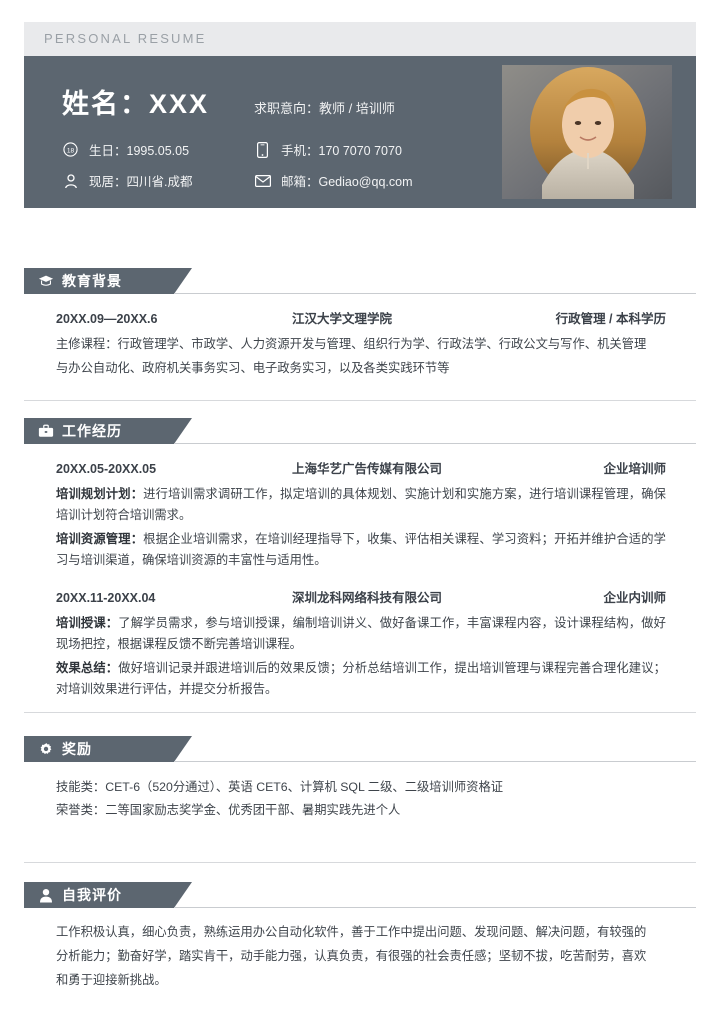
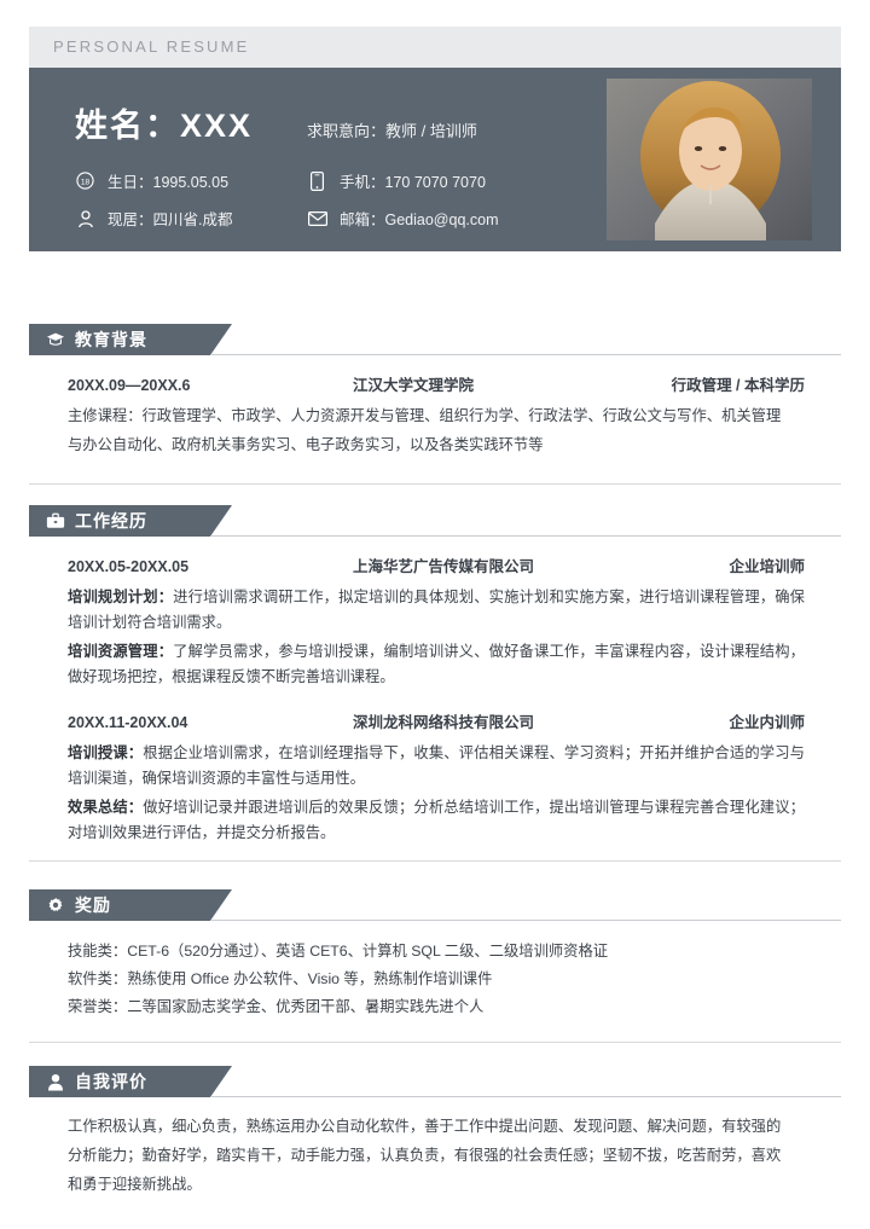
  PERSONAL RESUME
  姓名：XXX
  求职意向：教师 / 培训师
  生日：1995.05.05
  手机：170 7070 7070
  现居：四川省.成都
  邮箱：Gediao@qq.com
  教育背景
  20XX.09—20XX.6
  江汉大学文理学院
  行政管理 / 本科学历
  主修课程：行政管理学、市政学、人力资源开发与管理、组织行为学、行政法学、行政公文与写作、机关管理
  与办公自动化、政府机关事务实习、电子政务实习，以及各类实践环节等
  工作经历
  20XX.05-20XX.05
  上海华艺广告传媒有限公司
  企业培训师
  培训规划计划：进行培训需求调研工作，拟定培训的具体规划、实施计划和实施方案，进行培训课程管理，确保培训计划符合培训需求。
- 培训资源管理：根据企业培训需求，在培训经理指导下，收集、评估相关课程、学习资料；开拓并维护合适的学习与培训渠道，确保培训资源的丰富性与适用性。
+ 培训资源管理：了解学员需求，参与培训授课，编制培训讲义、做好备课工作，丰富课程内容，设计课程结构，做好现场把控，根据课程反馈不断完善培训课程。
  20XX.11-20XX.04
  深圳龙科网络科技有限公司
  企业内训师
- 培训授课：了解学员需求，参与培训授课，编制培训讲义、做好备课工作，丰富课程内容，设计课程结构，做好现场把控，根据课程反馈不断完善培训课程。
+ 培训授课：根据企业培训需求，在培训经理指导下，收集、评估相关课程、学习资料；开拓并维护合适的学习与培训渠道，确保培训资源的丰富性与适用性。
  效果总结：做好培训记录并跟进培训后的效果反馈；分析总结培训工作，提出培训管理与课程完善合理化建议；对培训效果进行评估，并提交分析报告。
  奖励
  技能类：CET-6（520分通过）、英语 CET6、计算机 SQL 二级、二级培训师资格证
+ 软件类：熟练使用 Office 办公软件、Visio 等，熟练制作培训课件
  荣誉类：二等国家励志奖学金、优秀团干部、暑期实践先进个人
  自我评价
  工作积极认真，细心负责，熟练运用办公自动化软件，善于工作中提出问题、发现问题、解决问题，有较强的
  分析能力；勤奋好学，踏实肯干，动手能力强，认真负责，有很强的社会责任感；坚韧不拔，吃苦耐劳，喜欢
  和勇于迎接新挑战。
